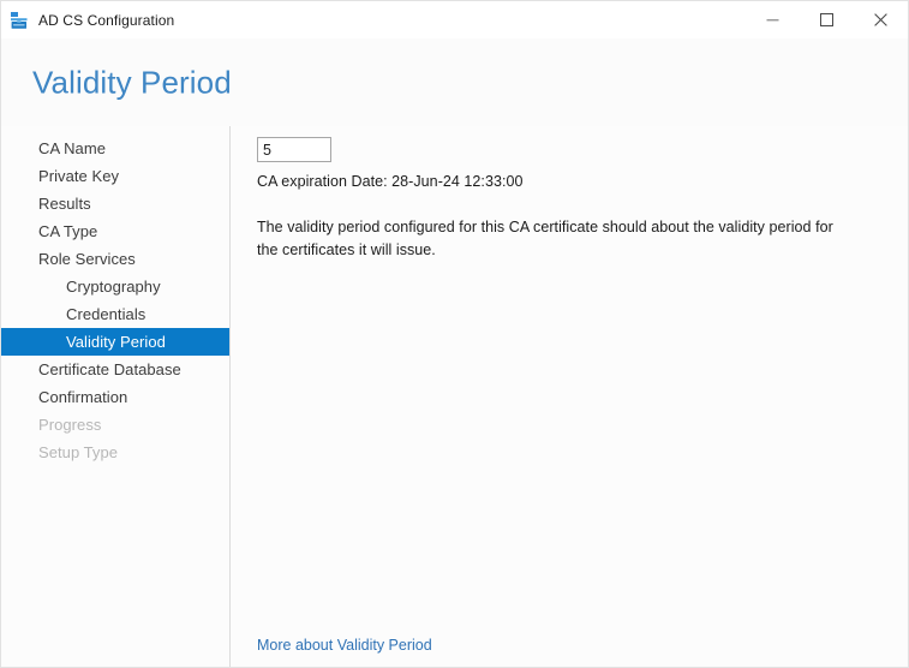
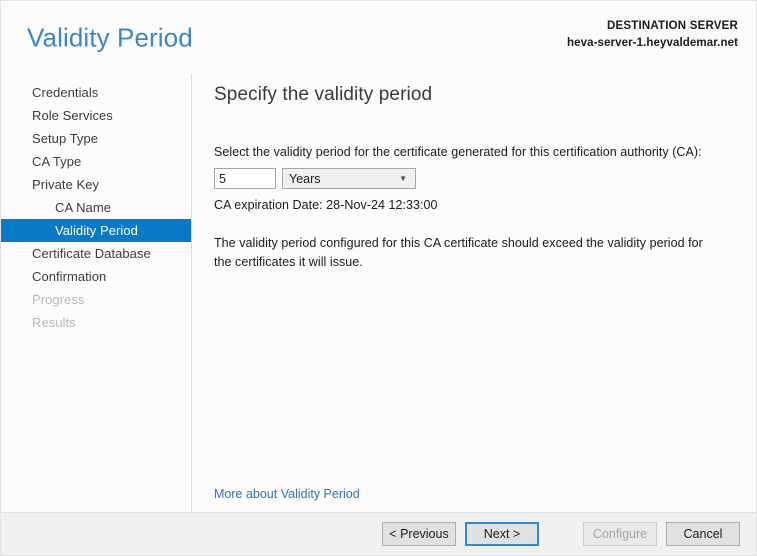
- AD CS Configuration
  Validity Period
+ DESTINATION SERVER
+ heva-server-1.heyvaldemar.net
- CA Name
+ Credentials
- Private Key
+ Role Services
- Results
+ Setup Type
  CA Type
- Role Services
+ Private Key
- Cryptography
- Credentials
+ CA Name
  Validity Period
  Certificate Database
  Confirmation
  Progress
- Setup Type
+ Results
+ Specify the validity period
+ Select the validity period for the certificate generated for this certification authority (CA):
  5
+ Years
+ ▼
- CA expiration Date: 28-Jun-24 12:33:00
+ CA expiration Date: 28-Nov-24 12:33:00
- The validity period configured for this CA certificate should about the validity period for the certificates it will issue.
+ The validity period configured for this CA certificate should exceed the validity period for the certificates it will issue.
  More about Validity Period
+ < Previous
+ Next >
+ Configure
+ Cancel
